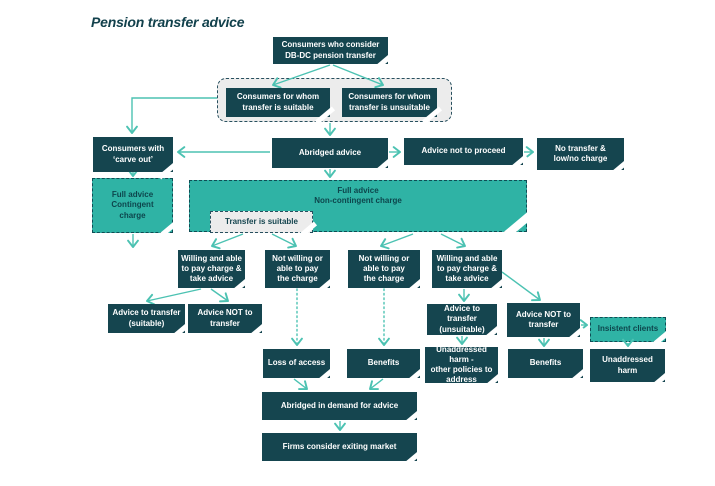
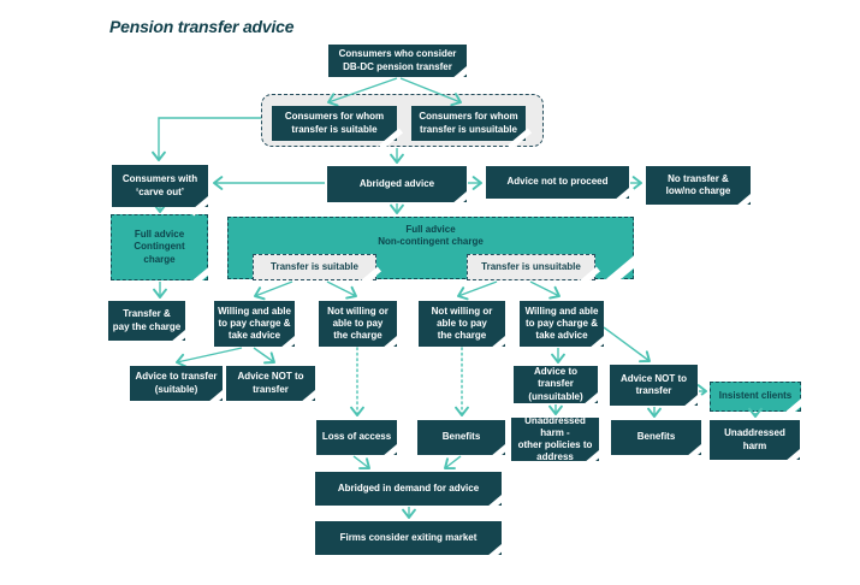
  Pension transfer advice
  Consumers who consider
  DB-DC pension transfer
  Consumers for whom
  transfer is suitable
  Consumers for whom
  transfer is unsuitable
  Consumers with
  ‘carve out’
  Abridged advice
  Advice not to proceed
  No transfer &
  low/no charge
  Full advice
  Contingent
  charge
  Full advice
  Non-contingent charge
  Transfer is suitable
+ Transfer is unsuitable
+ Transfer &
+ pay the charge
  Willing and able
  to pay charge &
  take advice
  Not willing or
  able to pay
  the charge
  Not willing or
  able to pay
  the charge
  Willing and able
  to pay charge &
  take advice
  Advice to transfer
  (suitable)
  Advice NOT to
  transfer
  Advice to transfer
  (unsuitable)
  Advice NOT to
  transfer
  Insistent clients
  Loss of access
  Benefits
  Unaddressed harm -
  other policies to
  address
  Benefits
  Unaddressed
  harm
  Abridged in demand for advice
  Firms consider exiting market
